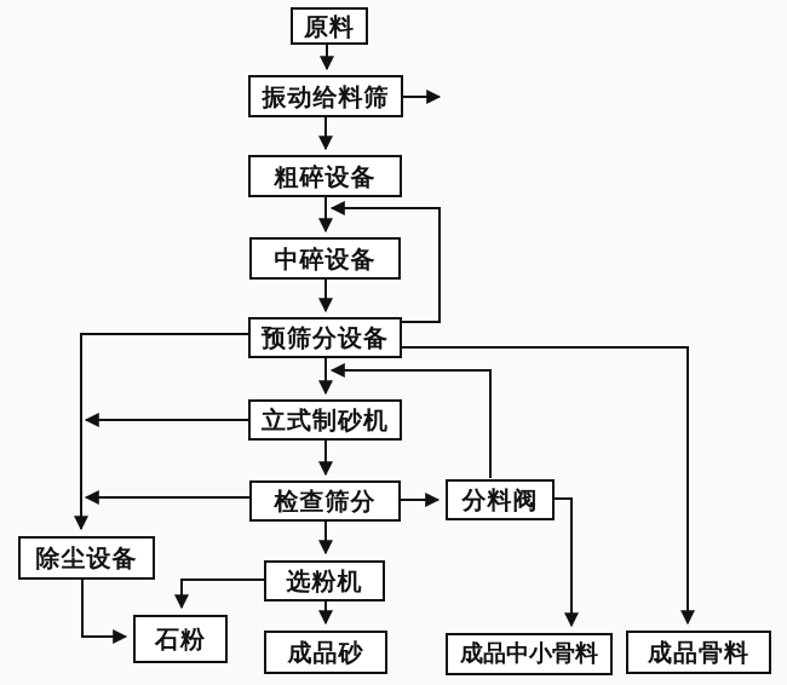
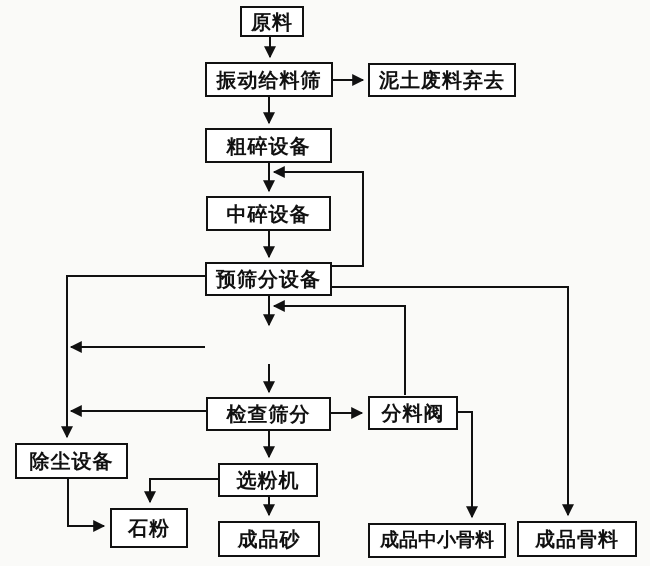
  原料
  振动给料筛
+ 泥土废料弃去
  粗碎设备
  中碎设备
  预筛分设备
- 立式制砂机
  检查筛分
  分料阀
  除尘设备
  选粉机
  石粉
  成品砂
  成品中小骨料
  成品骨料
